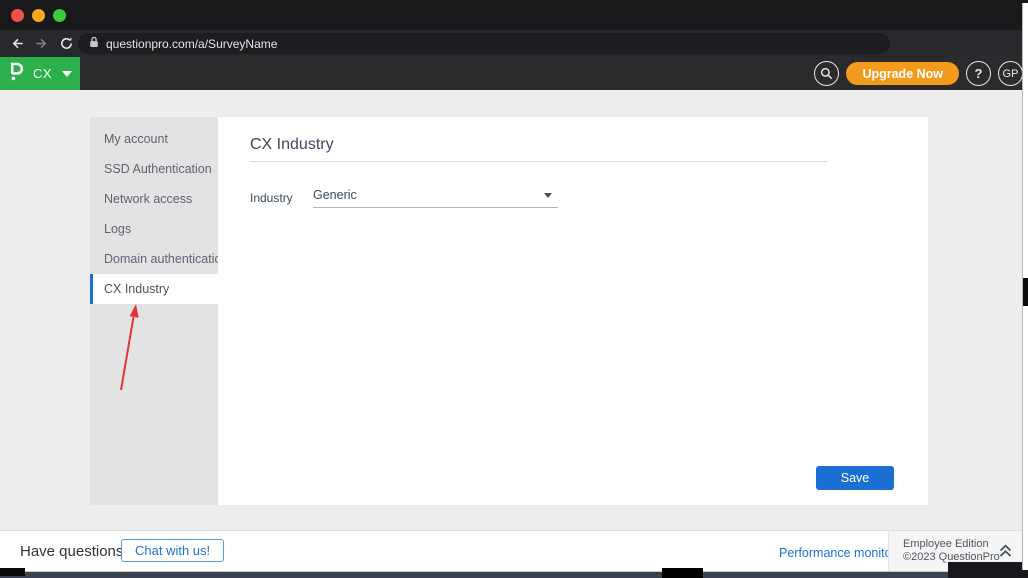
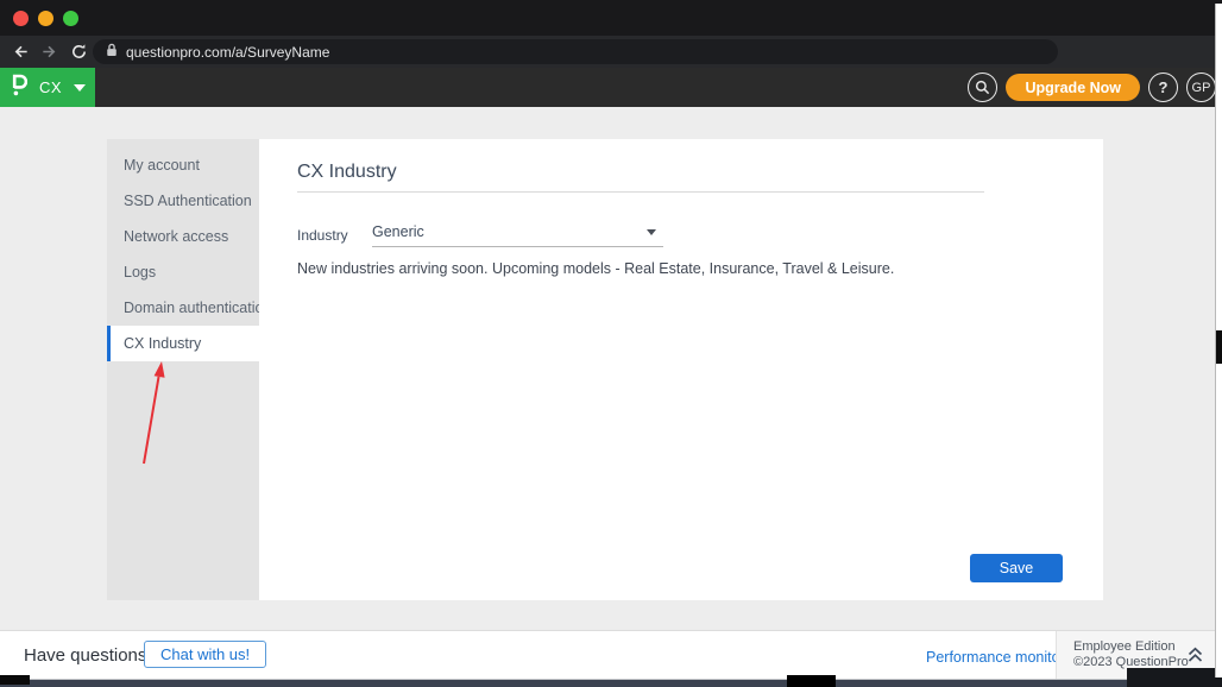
  questionpro.com/a/SurveyName
  CX
  Upgrade Now
  ?
  GP
  My account
  SSD Authentication
  Network access
  Logs
  Domain authenticati
  CX Industry
  CX Industry
  Industry
  Generic
+ New industries arriving soon. Upcoming models - Real Estate, Insurance, Travel & Leisure.
  Save
  Have questions
  Chat with us!
  Performance monit
  Employee Edition
  ©2023 QuestionPro
